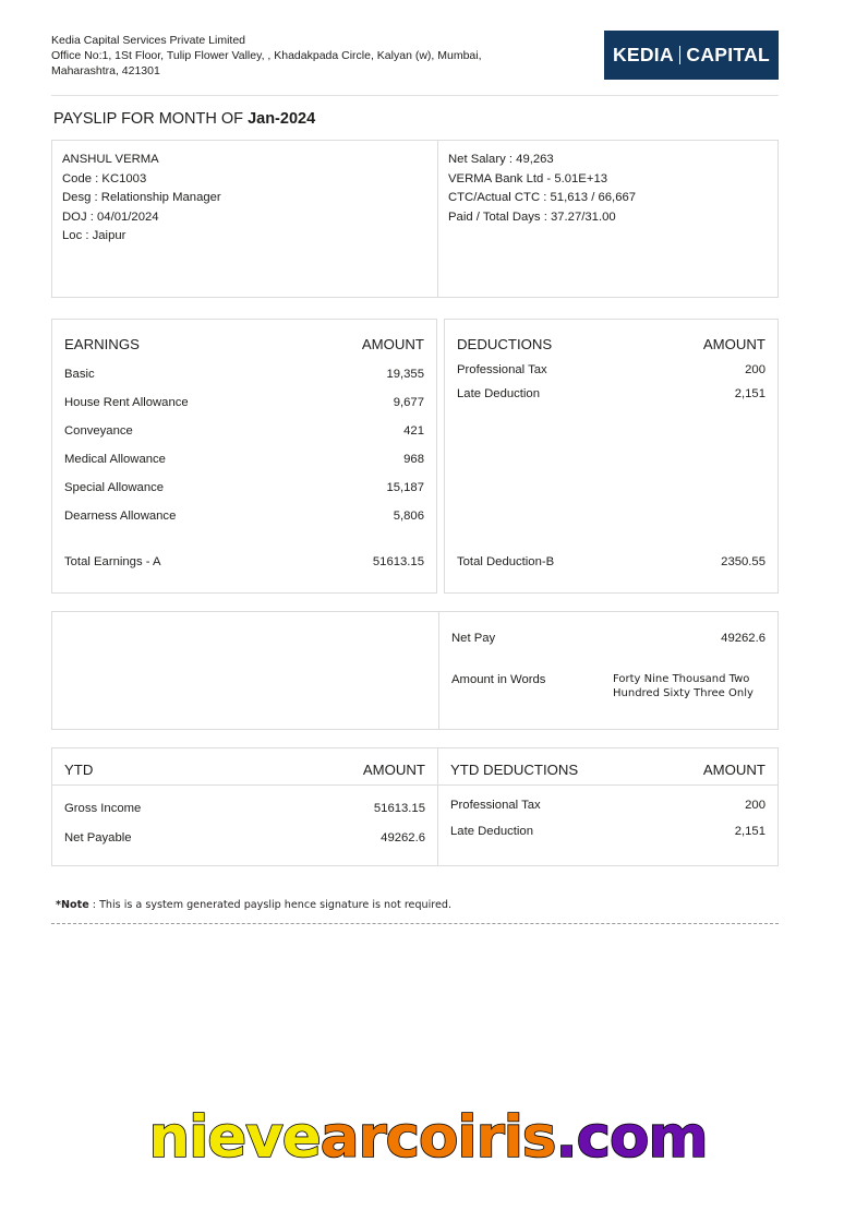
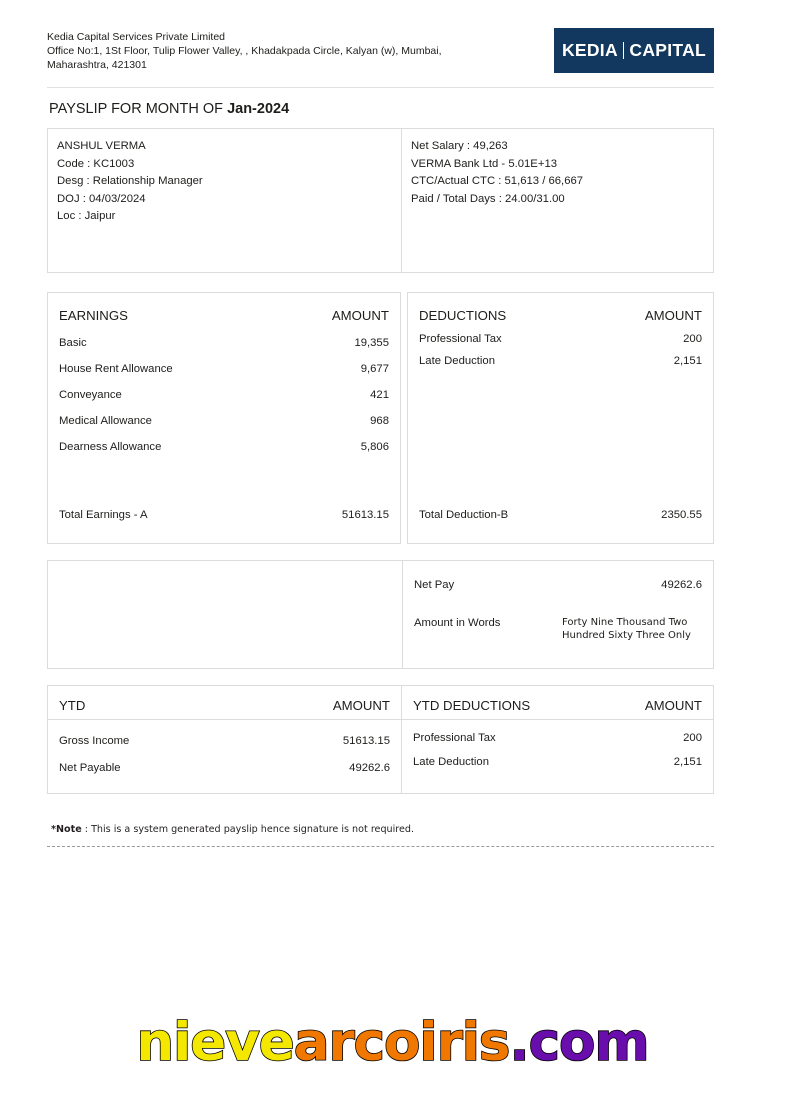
  Kedia Capital Services Private Limited
  Office No:1, 1St Floor, Tulip Flower Valley, , Khadakpada Circle, Kalyan (w), Mumbai,
  Maharashtra, 421301
  KEDIA
  CAPITAL
  PAYSLIP FOR MONTH OF Jan-2024
  ANSHUL VERMA
  Code : KC1003
  Desg : Relationship Manager
- DOJ : 04/01/2024
+ DOJ : 04/03/2024
  Loc : Jaipur
  Net Salary : 49,263
  VERMA Bank Ltd - 5.01E+13
  CTC/Actual CTC : 51,613 / 66,667
- Paid / Total Days : 37.27/31.00
+ Paid / Total Days : 24.00/31.00
  EARNINGS
  AMOUNT
  Basic
  19,355
  House Rent Allowance
  9,677
  Conveyance
  421
  Medical Allowance
  968
- Special Allowance
- 15,187
  Dearness Allowance
  5,806
  Total Earnings - A
  51613.15
  DEDUCTIONS
  AMOUNT
  Professional Tax
  200
  Late Deduction
  2,151
  Total Deduction-B
  2350.55
  Net Pay
  49262.6
  Amount in Words
  Forty Nine Thousand Two Hundred Sixty Three Only
  YTD
  AMOUNT
  Gross Income
  51613.15
  Net Payable
  49262.6
  YTD DEDUCTIONS
  AMOUNT
  Professional Tax
  200
  Late Deduction
  2,151
  *Note : This is a system generated payslip hence signature is not required.
  nievearcoiris.com
